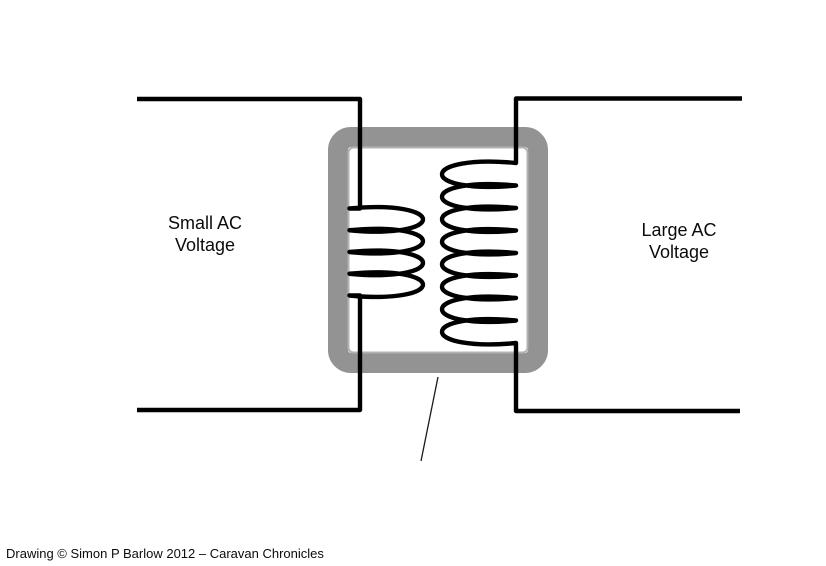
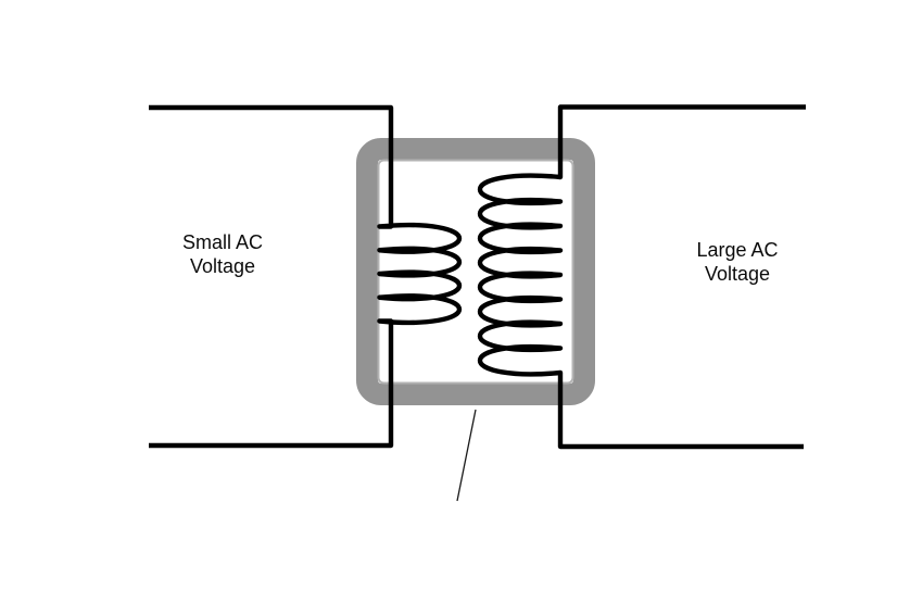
  Small AC
  Voltage
  Large AC
  Voltage
- Drawing © Simon P Barlow 2012 – Caravan Chronicles
